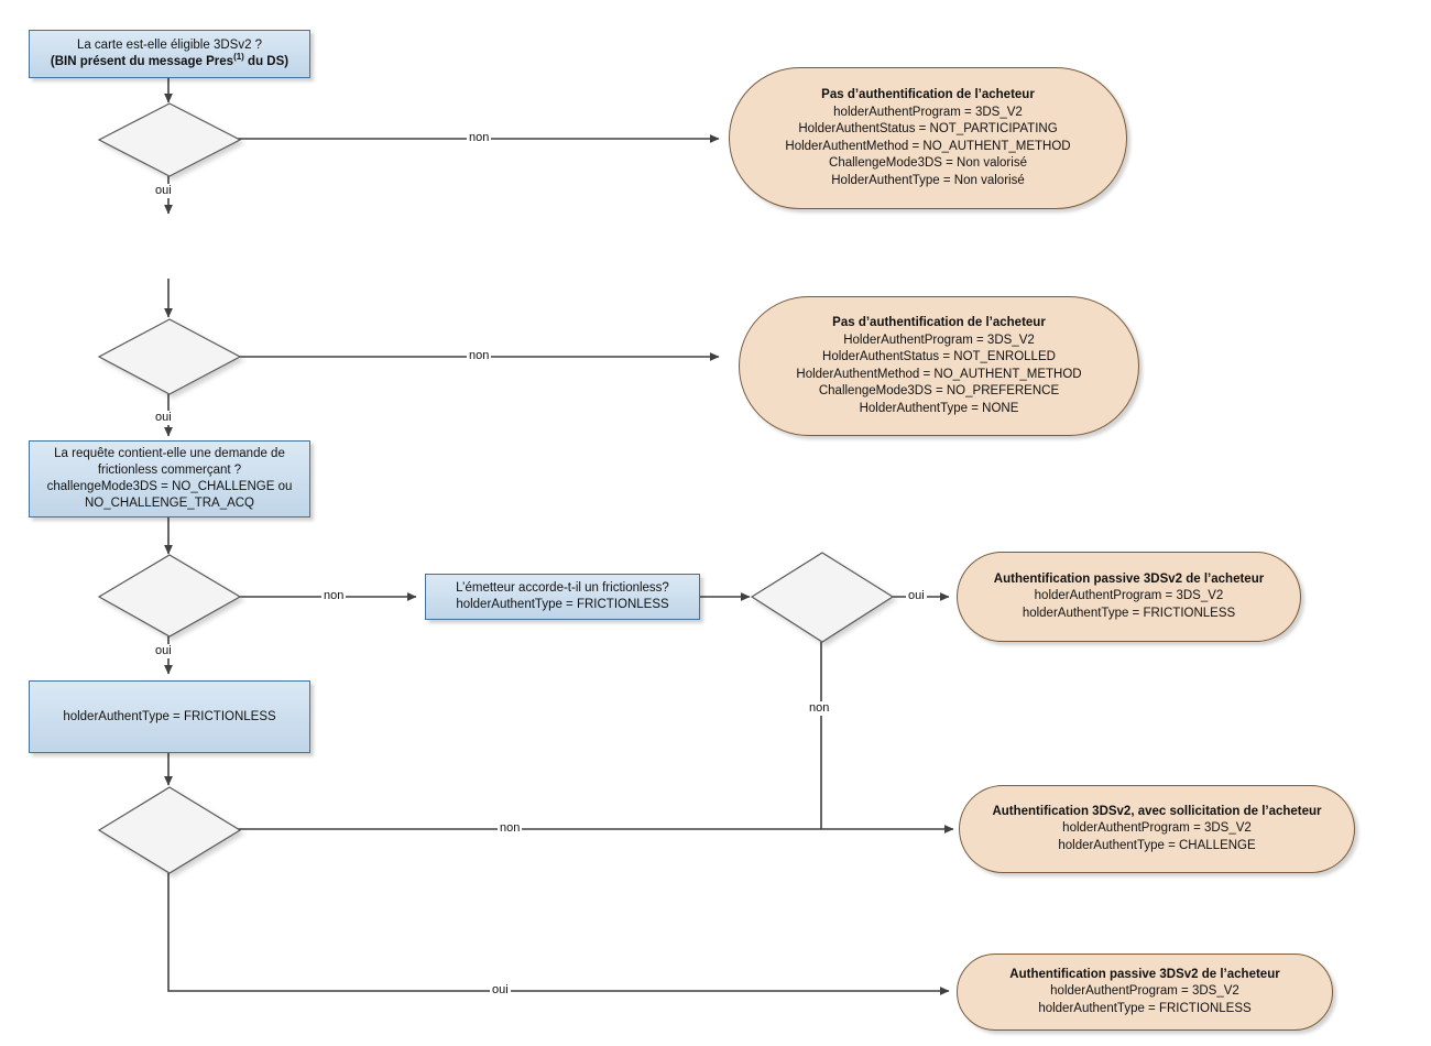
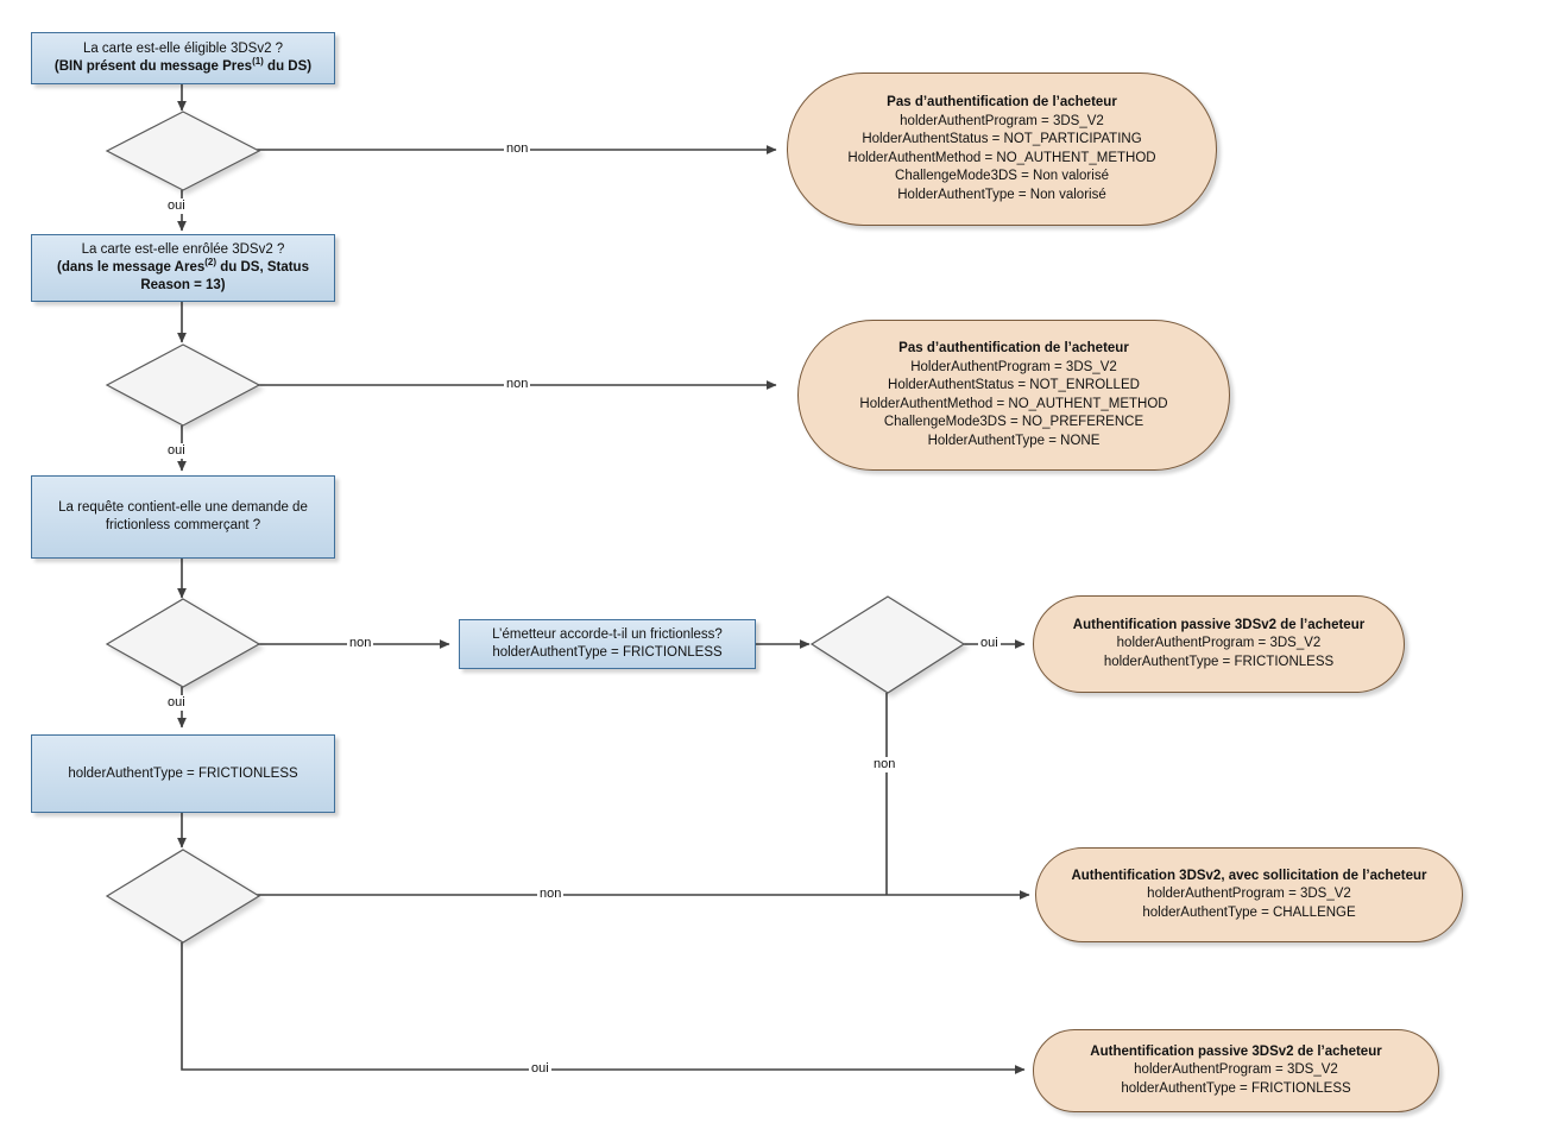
  La carte est-elle éligible 3DSv2 ?
  (BIN présent du message Pres(1) du DS)
+ La carte est-elle enrôlée 3DSv2 ?
+ (dans le message Ares(2) du DS, Status Reason = 13)
  La requête contient-elle une demande de frictionless commerçant ?
- challengeMode3DS = NO_CHALLENGE ou NO_CHALLENGE_TRA_ACQ
  holderAuthentType = FRICTIONLESS
  L’émetteur accorde-t-il un frictionless?
  holderAuthentType = FRICTIONLESS
  Pas d’authentification de l’acheteur
  holderAuthentProgram = 3DS_V2
  HolderAuthentStatus = NOT_PARTICIPATING
  HolderAuthentMethod = NO_AUTHENT_METHOD
  ChallengeMode3DS = Non valorisé
  HolderAuthentType = Non valorisé
  Pas d’authentification de l’acheteur
  HolderAuthentProgram = 3DS_V2
  HolderAuthentStatus = NOT_ENROLLED
  HolderAuthentMethod = NO_AUTHENT_METHOD
  ChallengeMode3DS = NO_PREFERENCE
  HolderAuthentType = NONE
  Authentification passive 3DSv2 de l’acheteur
  holderAuthentProgram = 3DS_V2
  holderAuthentType = FRICTIONLESS
  Authentification 3DSv2, avec sollicitation de l’acheteur
  holderAuthentProgram = 3DS_V2
  holderAuthentType = CHALLENGE
  Authentification passive 3DSv2 de l’acheteur
  holderAuthentProgram = 3DS_V2
  holderAuthentType = FRICTIONLESS
  non
  oui
  non
  oui
  non
  oui
  oui
  non
  non
  oui
